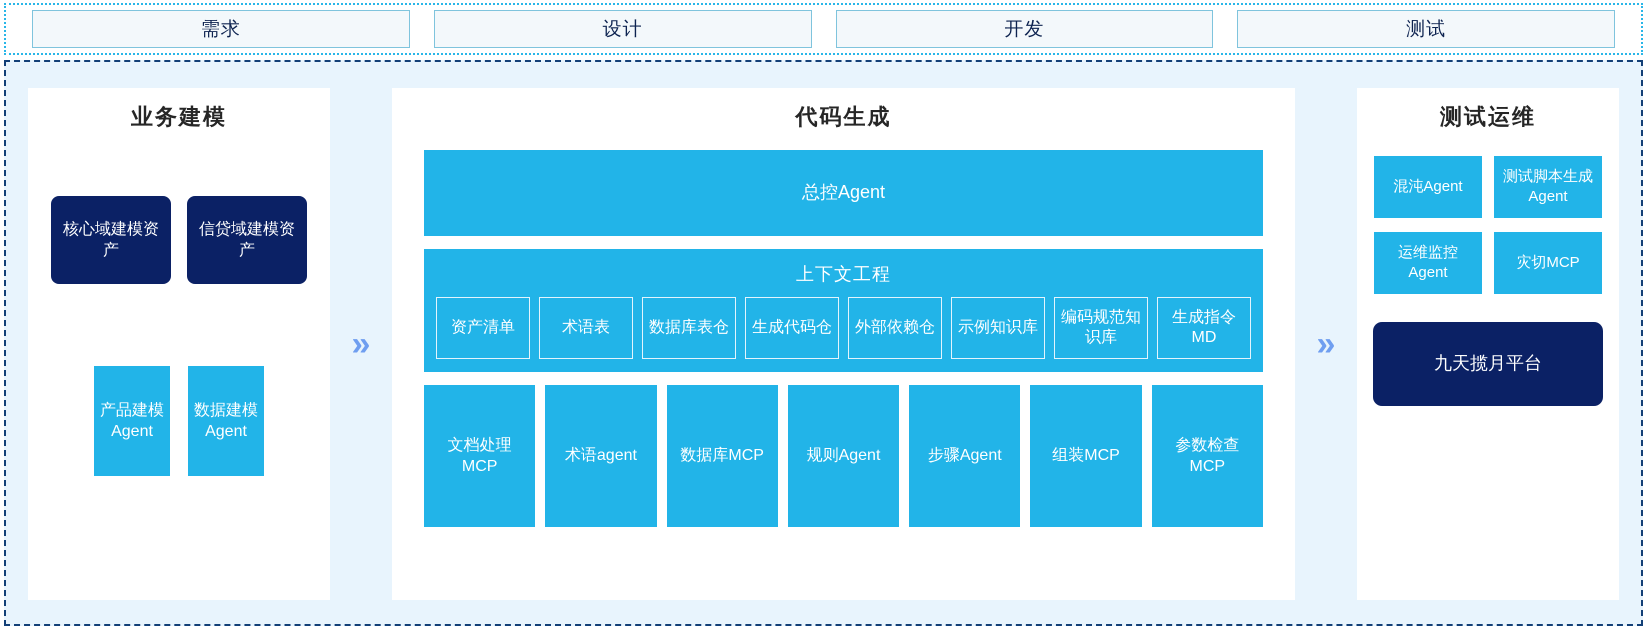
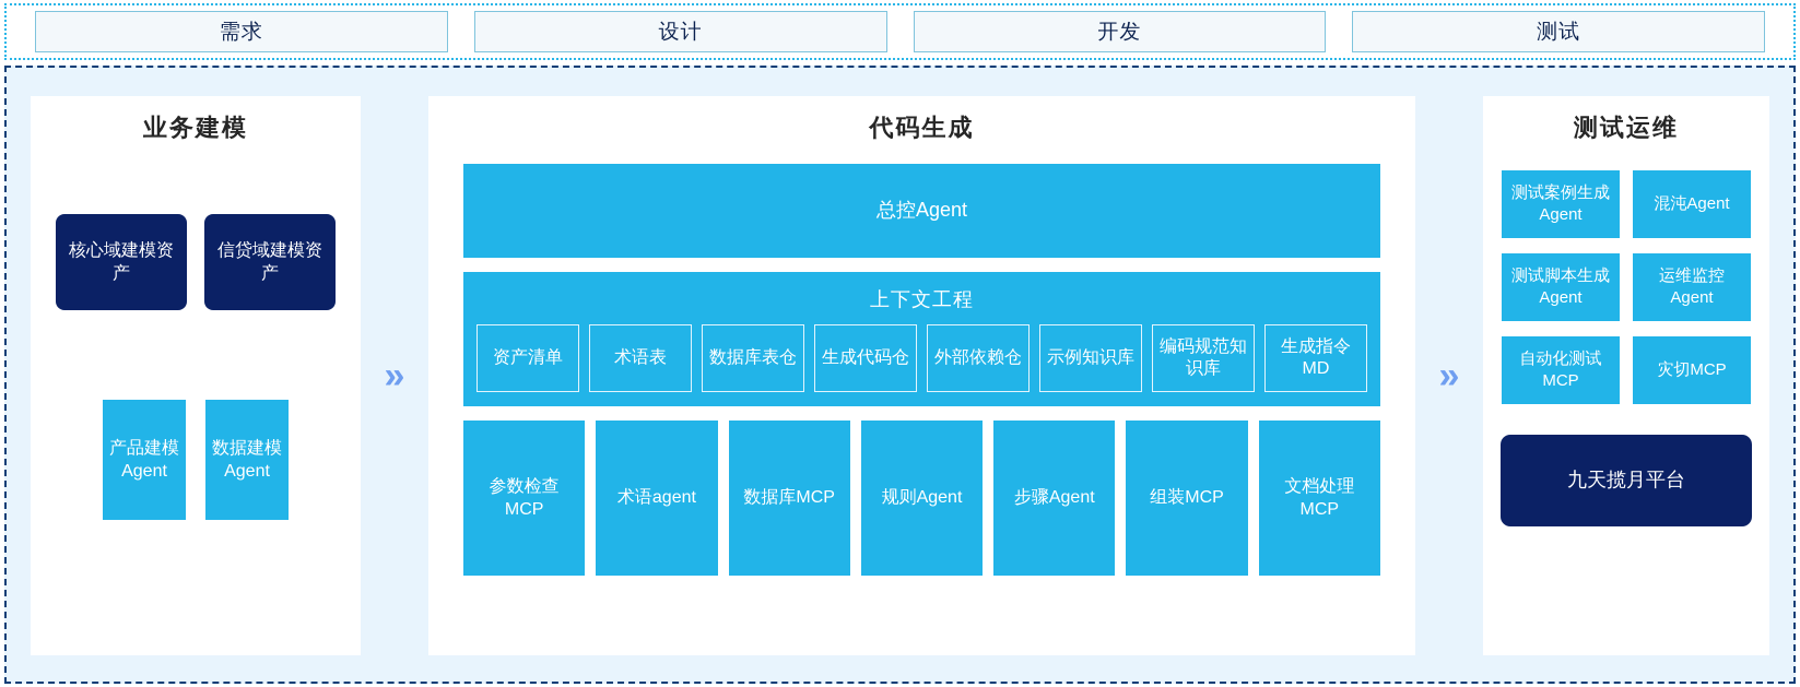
  需求
  设计
  开发
  测试
  业务建模
  核心域建模资产
  信贷域建模资产
  产品建模Agent
  数据建模Agent
  »
  代码生成
  总控Agent
  上下文工程
  资产清单
  术语表
  数据库表仓
  生成代码仓
  外部依赖仓
  示例知识库
  编码规范知识库
  生成指令MD
- 文档处理MCP
+ 参数检查MCP
  术语agent
  数据库MCP
  规则Agent
  步骤Agent
  组装MCP
- 参数检查MCP
+ 文档处理MCP
  »
  测试运维
+ 测试案例生成Agent
  混沌Agent
  测试脚本生成Agent
  运维监控Agent
+ 自动化测试MCP
  灾切MCP
  九天揽月平台
